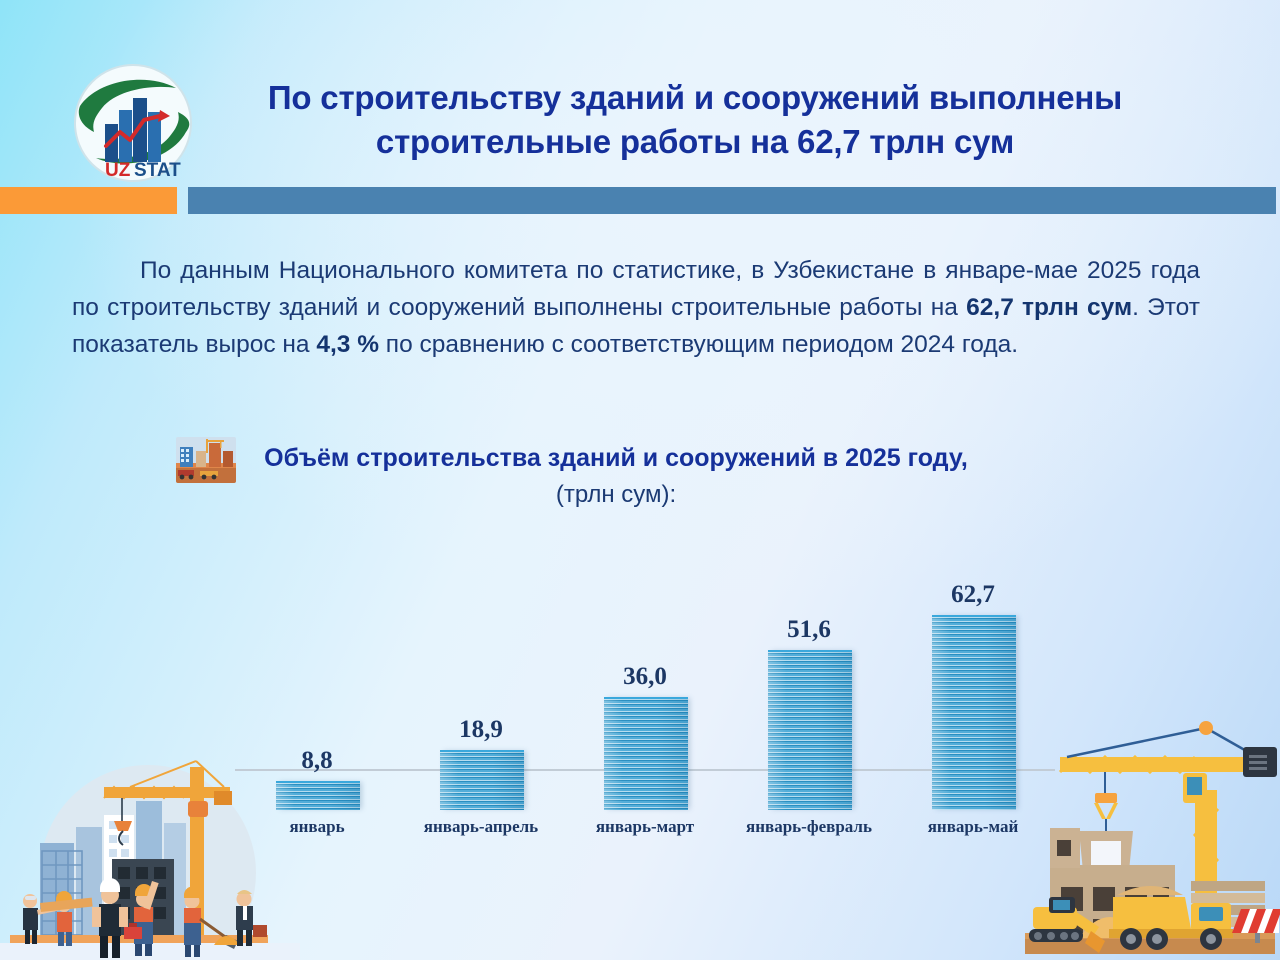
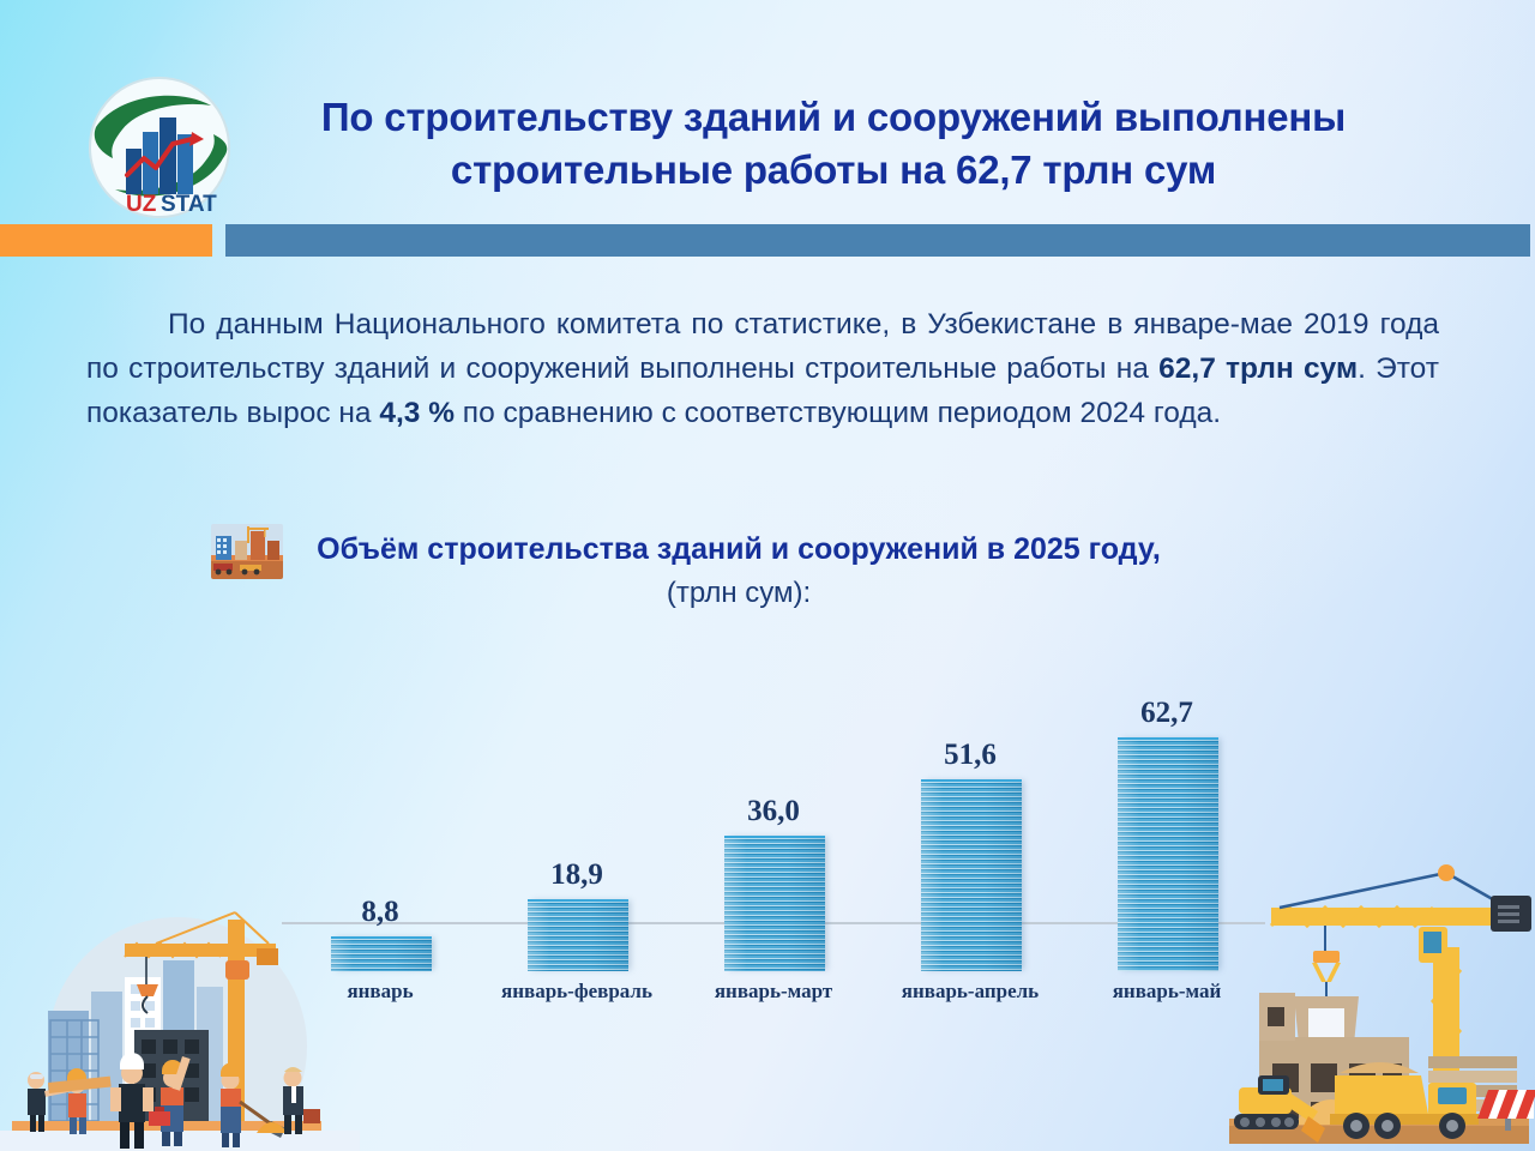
  UZ
  STAT
  По строительству зданий и сооружений выполнены строительные работы на 62,7 трлн сум
- По данным Национального комитета по статистике, в Узбекистане в январе-мае 2025 года по строительству зданий и сооружений выполнены строительные работы на 62,7 трлн сум. Этот показатель вырос на 4,3 % по сравнению с соответствующим периодом 2024 года.
+ По данным Национального комитета по статистике, в Узбекистане в январе-мае 2019 года по строительству зданий и сооружений выполнены строительные работы на 62,7 трлн сум. Этот показатель вырос на 4,3 % по сравнению с соответствующим периодом 2024 года.
  Объём строительства зданий и сооружений в 2025 году,
  (трлн сум):
  8,8
  январь
  18,9
- январь-апрель
+ январь-февраль
  36,0
  январь-март
  51,6
- январь-февраль
+ январь-апрель
  62,7
  январь-май
